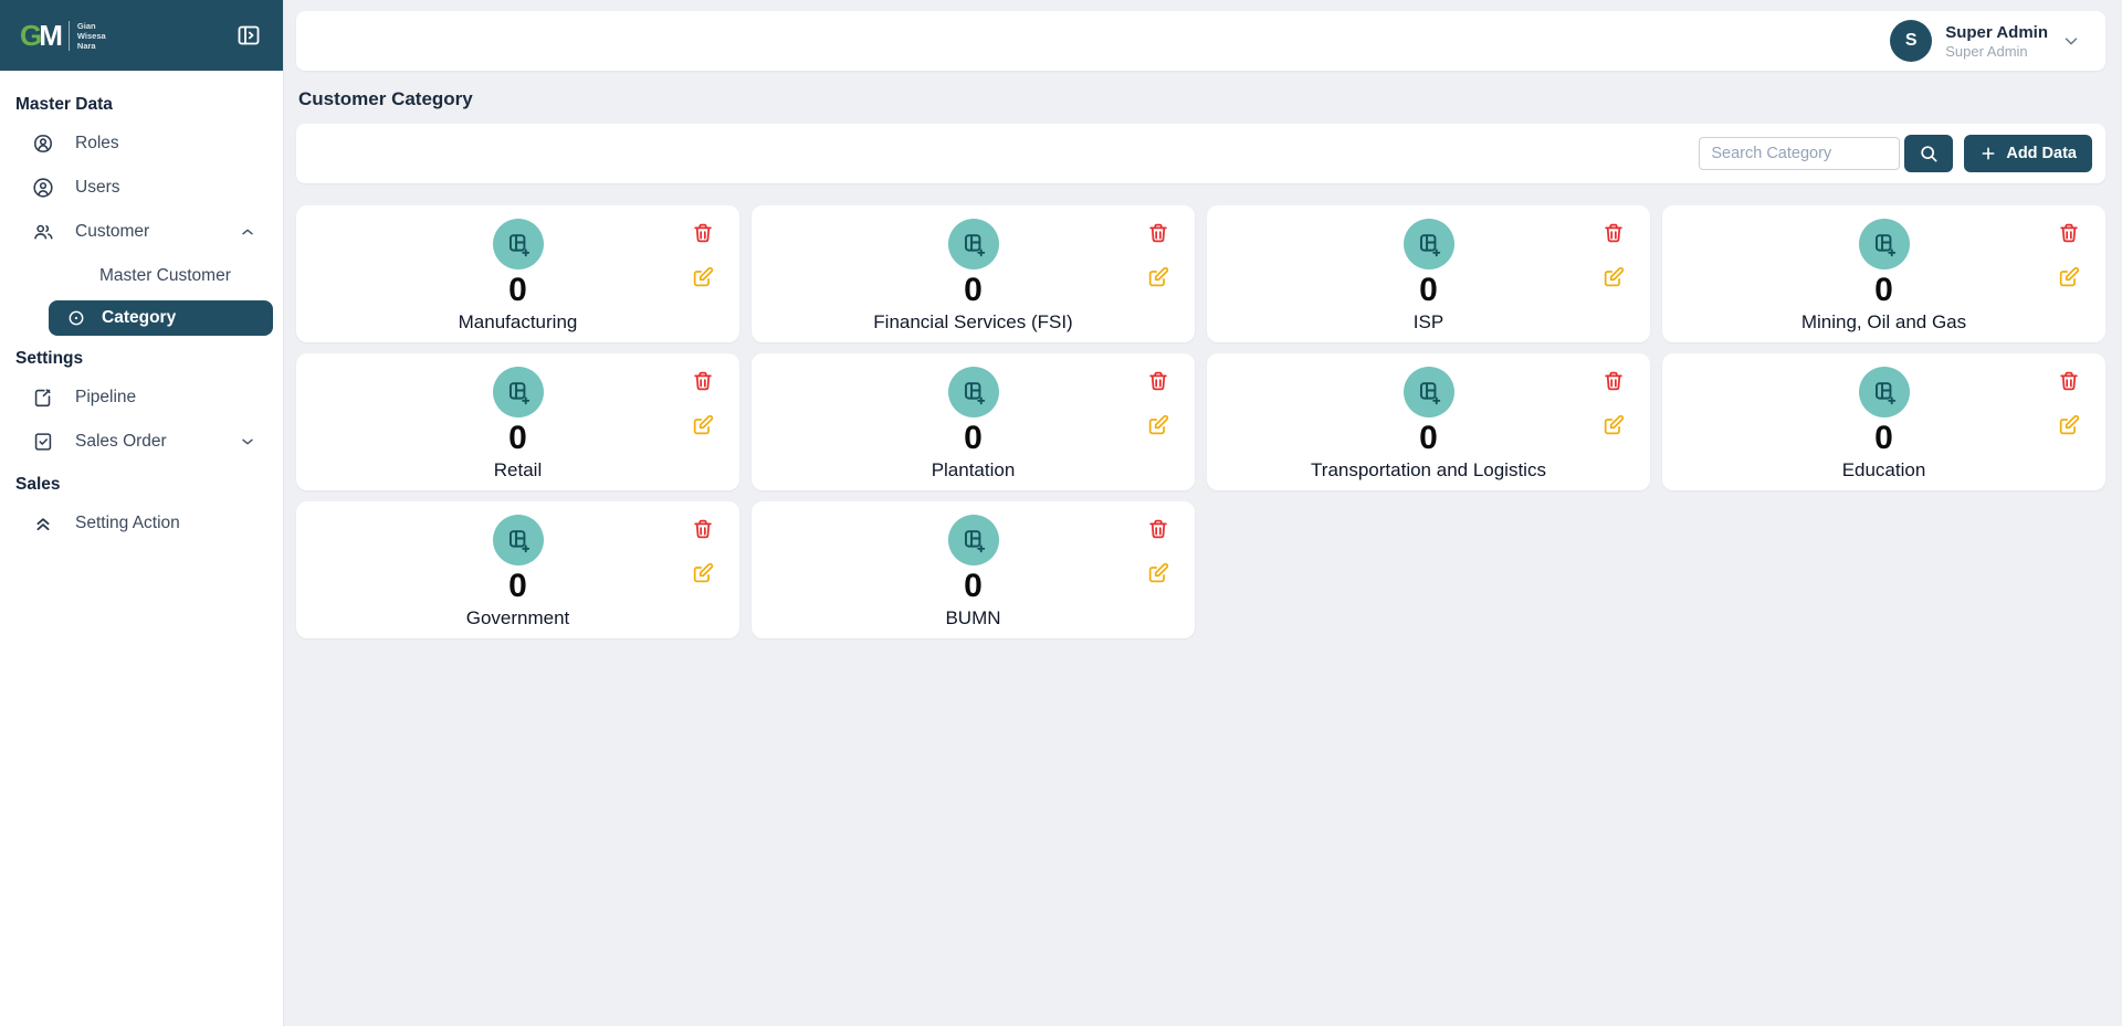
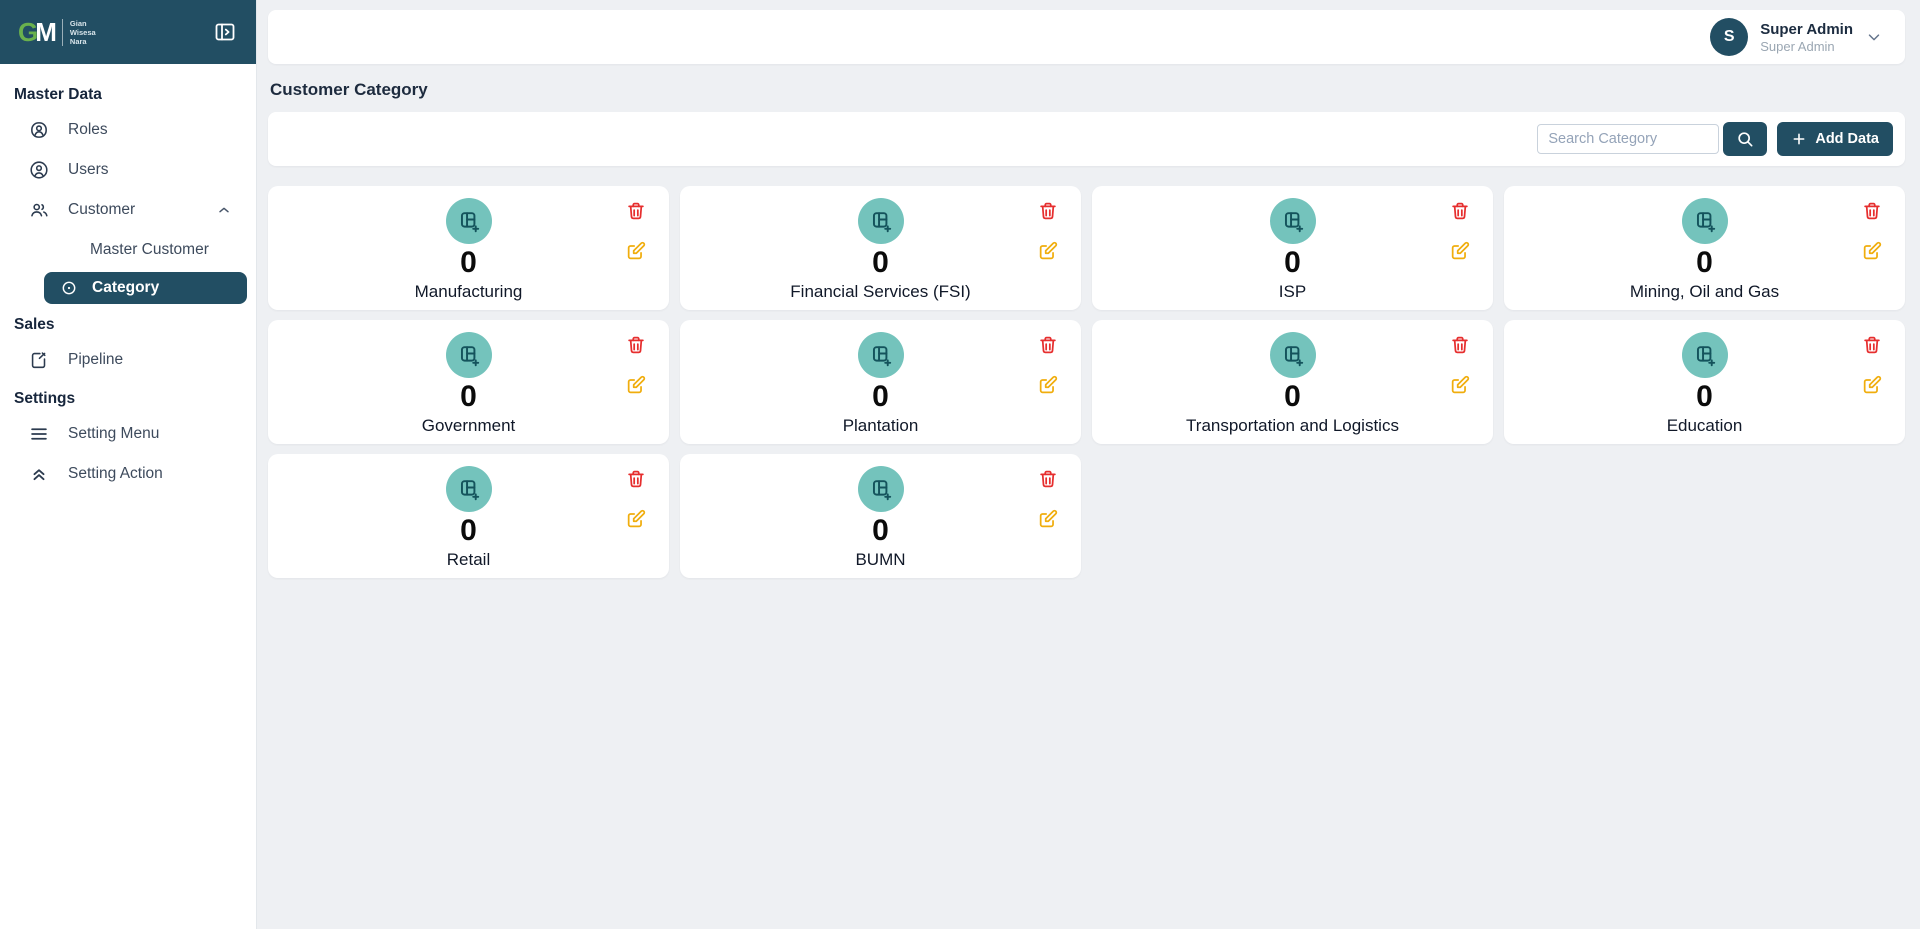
  GM
  Gian
  Wisesa
  Nara
  Master Data
  Roles
  Users
  Customer
  Master Customer
  Category
- Settings
+ Sales
  Pipeline
- Sales Order
- Sales
+ Settings
+ Setting Menu
  Setting Action
  S
  Super Admin
  Super Admin
  Customer Category
  Search Category
  Add Data
  0
  Manufacturing
  0
  Financial Services (FSI)
  0
  ISP
  0
  Mining, Oil and Gas
  0
- Retail
+ Government
  0
  Plantation
  0
  Transportation and Logistics
  0
  Education
  0
- Government
+ Retail
  0
  BUMN
